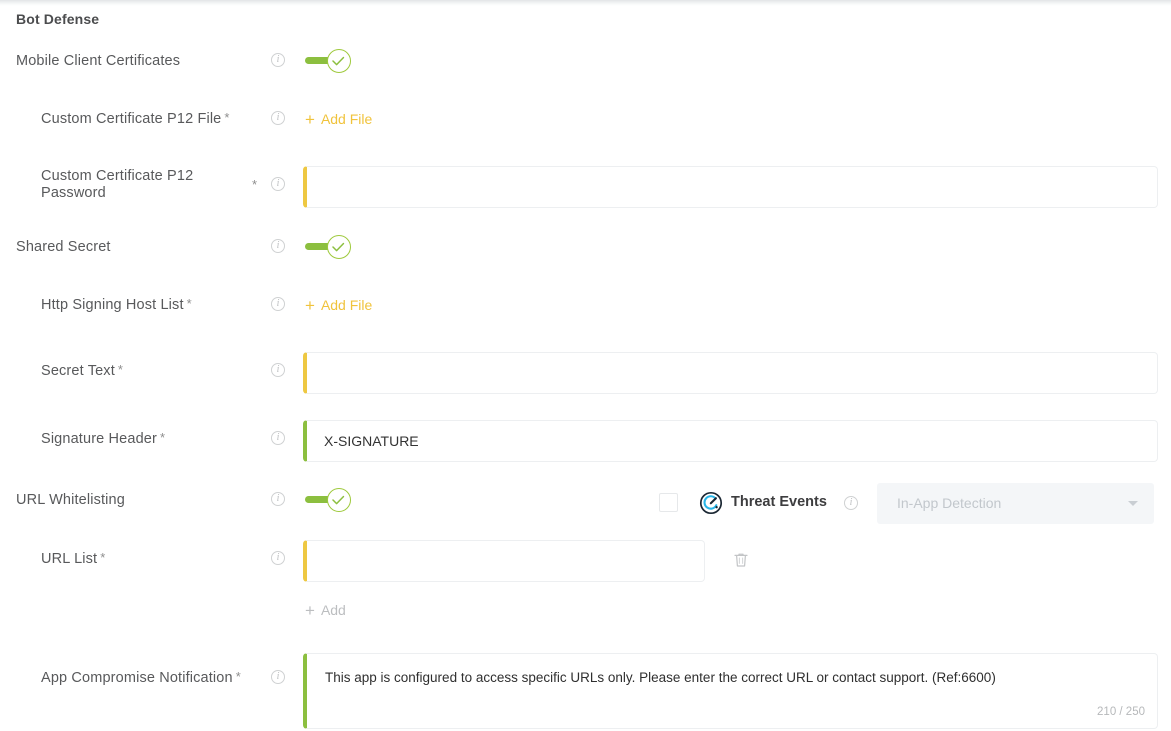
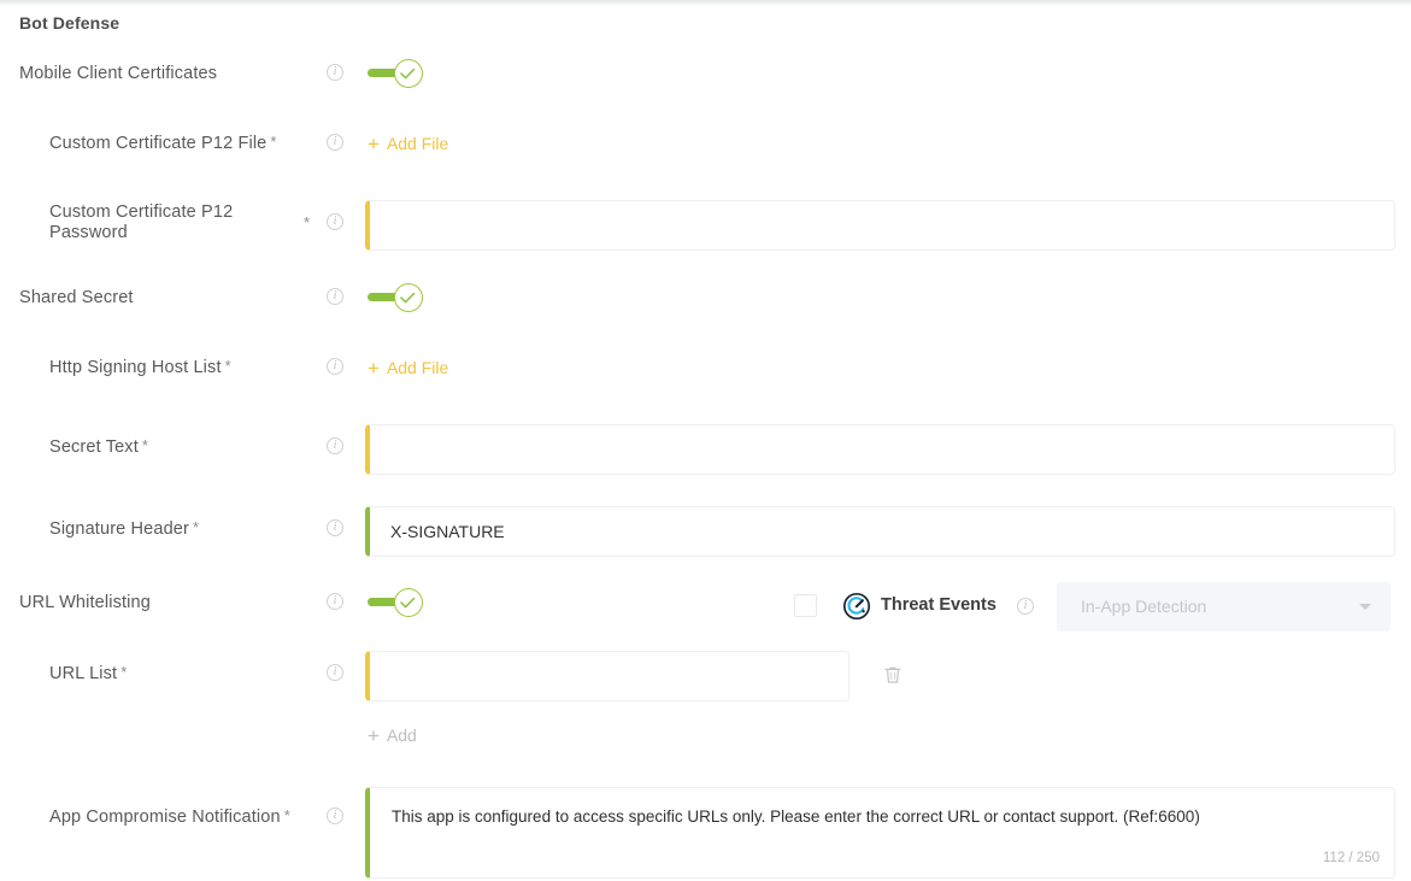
  Bot Defense
  Mobile Client Certificates
  i
  Custom Certificate P12 File *
  i
  + Add File
  Custom Certificate P12 Password
  *
  i
  Shared Secret
  i
  Http Signing Host List *
  i
  + Add File
  Secret Text *
  i
  Signature Header *
  i
  X-SIGNATURE
  URL Whitelisting
  i
  Threat Events
  i
  In-App Detection
  URL List *
  i
  + Add
  App Compromise Notification *
  i
  This app is configured to access specific URLs only. Please enter the correct URL or contact support. (Ref:6600)
- 210 / 250
+ 112 / 250
